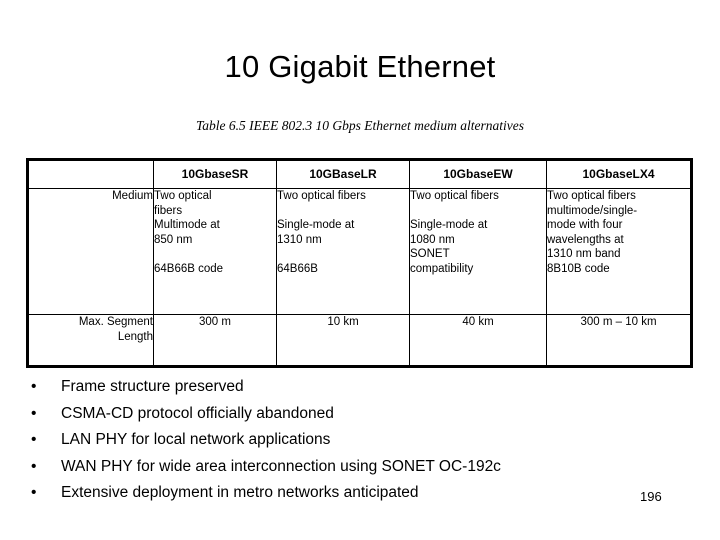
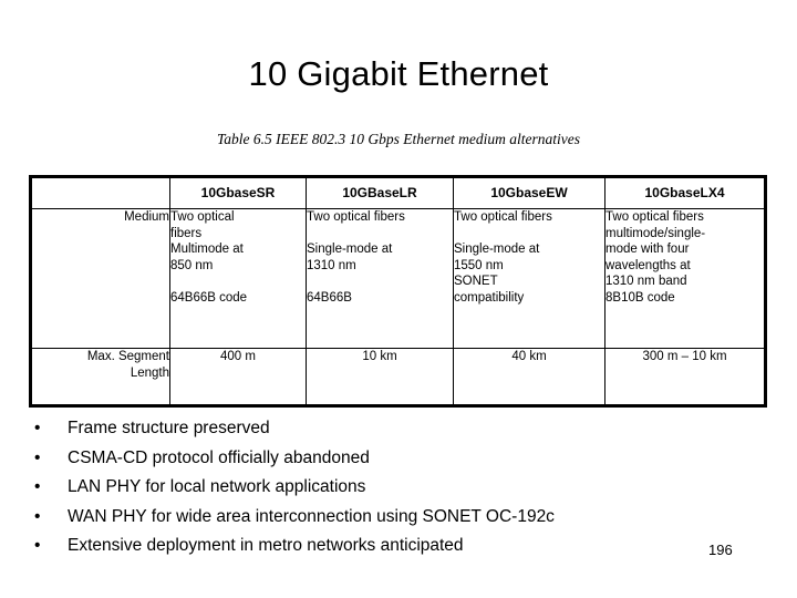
  10 Gigabit Ethernet
  Table 6.5 IEEE 802.3 10 Gbps Ethernet medium alternatives
  	10GbaseSR	10GBaseLR	10GbaseEW	10GbaseLX4
- Medium	Two optical fibers Multimode at 850 nm 64B66B code	Two optical fibers Single-mode at 1310 nm 64B66B	Two optical fibers Single-mode at 1080 nm SONET compatibility	Two optical fibers multimode/single- mode with four wavelengths at 1310 nm band 8B10B code
+ Medium	Two optical fibers Multimode at 850 nm 64B66B code	Two optical fibers Single-mode at 1310 nm 64B66B	Two optical fibers Single-mode at 1550 nm SONET compatibility	Two optical fibers multimode/single- mode with four wavelengths at 1310 nm band 8B10B code
- Max. Segment Length	300 m	10 km	40 km	300 m – 10 km
+ Max. Segment Length	400 m	10 km	40 km	300 m – 10 km
  •
  Frame structure preserved
  •
  CSMA-CD protocol officially abandoned
  •
  LAN PHY for local network applications
  •
  WAN PHY for wide area interconnection using SONET OC-192c
  •
  Extensive deployment in metro networks anticipated
  196
